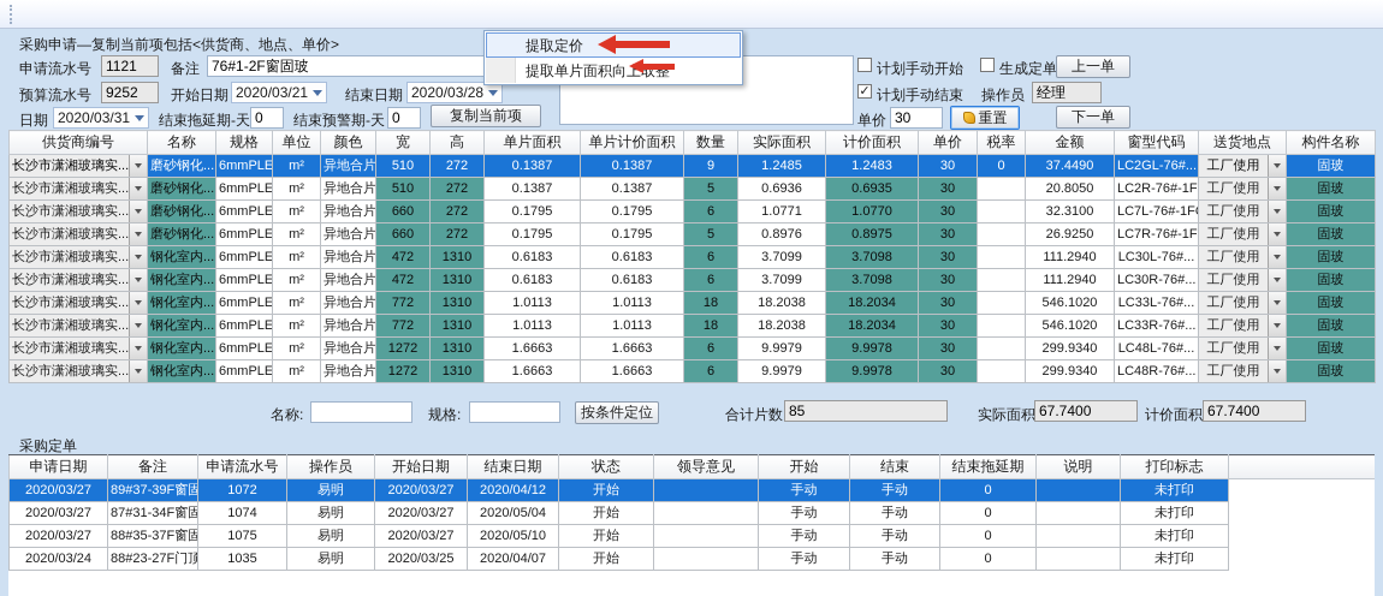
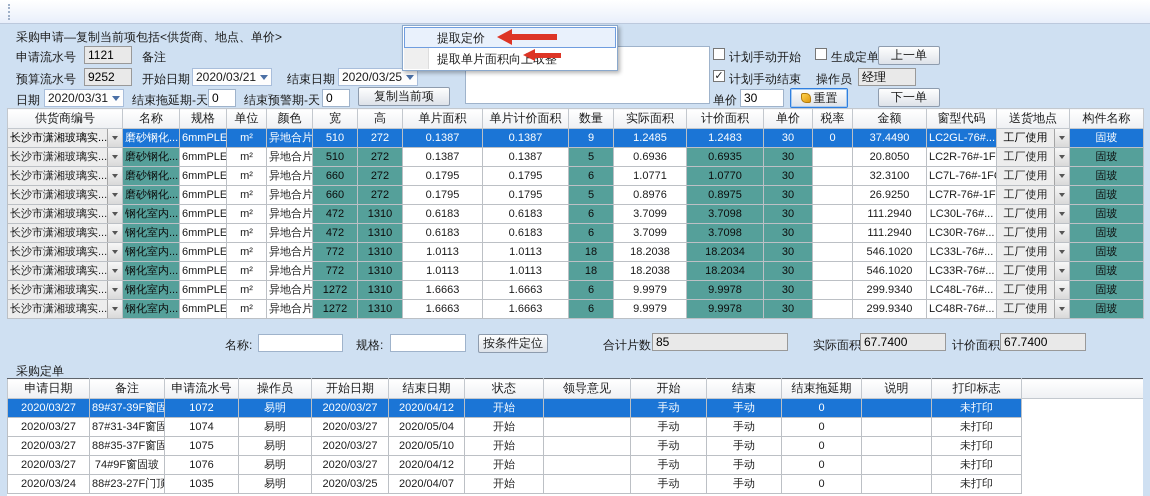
  采购申请—复制当前项包括<供货商、地点、单价>
  申请流水号
  1121
  备注
- 76#1-2F窗固玻
  预算流水号
  9252
  开始日期
  2020/03/21
  结束日期
- 2020/03/28
+ 2020/03/25
  日期
  2020/03/31
  结束拖延期-天
  0
  结束预警期-天
  0
  复制当前项
  计划手动开始
  生成定单
  上一单
  ✓
  计划手动结束
  操作员
  经理
  单价
  30
  重置
  下一单
  供货商编号	名称	规格	单位	颜色	宽	高	单片面积	单片计价面积	数量	实际面积	计价面积	单价	税率	金额	窗型代码	送货地点	构件名称
  长沙市潇湘玻璃实...	磨砂钢化...	6mmPLE	m²	异地合片	510	272	0.1387	0.1387	9	1.2485	1.2483	30	0	37.4490	LC2GL-76#...	工厂使用	固玻
  长沙市潇湘玻璃实...	磨砂钢化...	6mmPLE	m²	异地合片	510	272	0.1387	0.1387	5	0.6936	0.6935	30		20.8050	LC2R-76#-1F	工厂使用	固玻
  长沙市潇湘玻璃实...	磨砂钢化...	6mmPLE	m²	异地合片	660	272	0.1795	0.1795	6	1.0771	1.0770	30		32.3100	LC7L-76#-1F	工厂使用	固玻
  长沙市潇湘玻璃实...	磨砂钢化...	6mmPLE	m²	异地合片	660	272	0.1795	0.1795	5	0.8976	0.8975	30		26.9250	LC7R-76#-1F	工厂使用	固玻
  长沙市潇湘玻璃实...	钢化室内...	6mmPLE	m²	异地合片	472	1310	0.6183	0.6183	6	3.7099	3.7098	30		111.2940	LC30L-76#...	工厂使用	固玻
  长沙市潇湘玻璃实...	钢化室内...	6mmPLE	m²	异地合片	472	1310	0.6183	0.6183	6	3.7099	3.7098	30		111.2940	LC30R-76#...	工厂使用	固玻
  长沙市潇湘玻璃实...	钢化室内...	6mmPLE	m²	异地合片	772	1310	1.0113	1.0113	18	18.2038	18.2034	30		546.1020	LC33L-76#...	工厂使用	固玻
  长沙市潇湘玻璃实...	钢化室内...	6mmPLE	m²	异地合片	772	1310	1.0113	1.0113	18	18.2038	18.2034	30		546.1020	LC33R-76#...	工厂使用	固玻
  长沙市潇湘玻璃实...	钢化室内...	6mmPLE	m²	异地合片	1272	1310	1.6663	1.6663	6	9.9979	9.9978	30		299.9340	LC48L-76#...	工厂使用	固玻
  长沙市潇湘玻璃实...	钢化室内...	6mmPLE	m²	异地合片	1272	1310	1.6663	1.6663	6	9.9979	9.9978	30		299.9340	LC48R-76#...	工厂使用	固玻
  名称:
  规格:
  按条件定位
  合计片数
  85
  实际面积
  67.7400
  计价面积
  67.7400
  采购定单
  申请日期	备注	申请流水号	操作员	开始日期	结束日期	状态	领导意见	开始	结束	结束拖延期	说明	打印标志
  2020/03/27	89#37-39F窗固	1072	易明	2020/03/27	2020/04/12	开始		手动	手动	0		未打印
  2020/03/27	87#31-34F窗固	1074	易明	2020/03/27	2020/05/04	开始		手动	手动	0		未打印
  2020/03/27	88#35-37F窗固	1075	易明	2020/03/27	2020/05/10	开始		手动	手动	0		未打印
+ 2020/03/27	74#9F窗固玻	1076	易明	2020/03/27	2020/04/12	开始		手动	手动	0		未打印
  2020/03/24	88#23-27F门顶	1035	易明	2020/03/25	2020/04/07	开始		手动	手动	0		未打印
  提取定价
  提取单片面积向上取整
